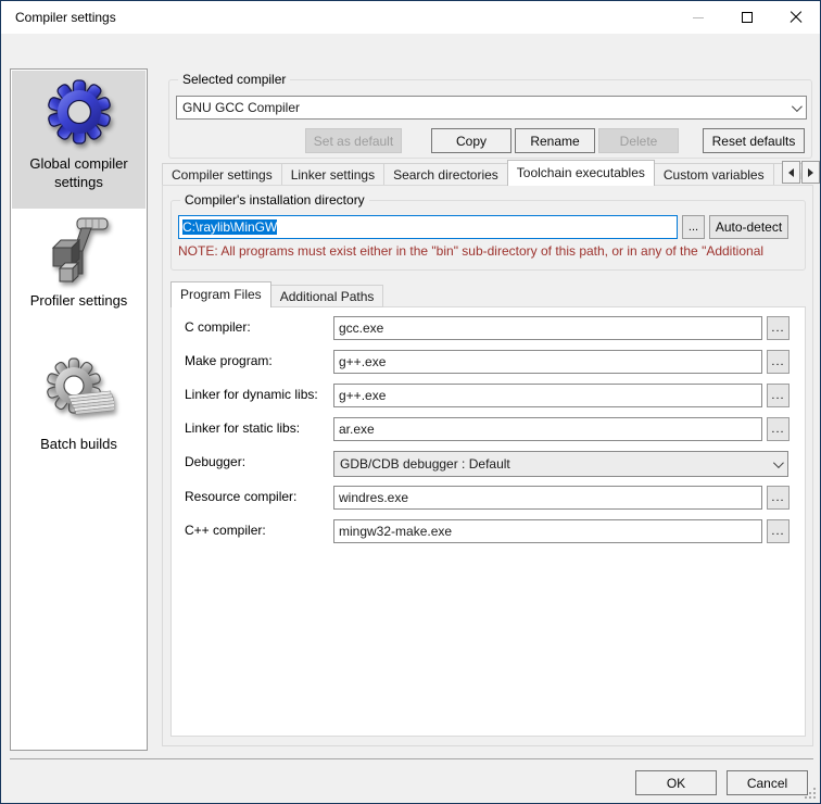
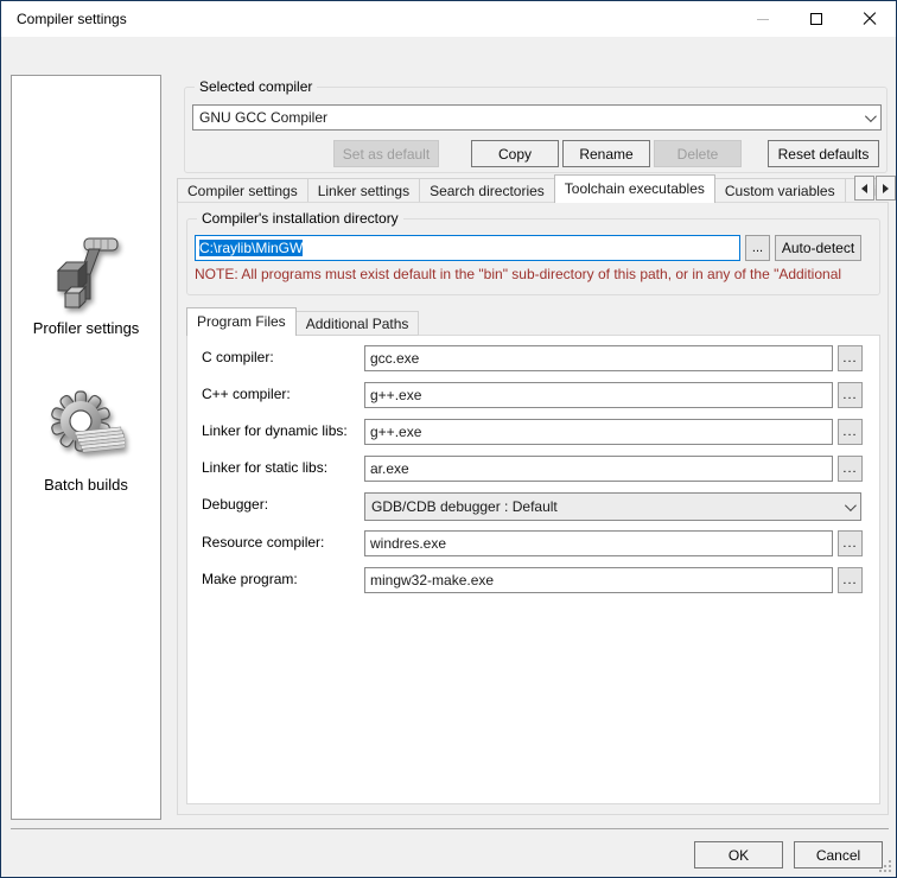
  Compiler settings
- Global compiler
- settings
  Profiler settings
  Batch builds
  Selected compiler
  GNU GCC Compiler
  Set as default
  Copy
  Rename
  Delete
  Reset defaults
  Compiler settings
  Linker settings
  Search directories
  Toolchain executables
  Custom variables
  Compiler's installation directory
  C:\raylib\MinGW
  ...
  Auto-detect
- NOTE: All programs must exist either in the "bin" sub-directory of this path, or in any of the "Additional
+ NOTE: All programs must exist default in the "bin" sub-directory of this path, or in any of the "Additional
  Program Files
  Additional Paths
  C compiler:
  gcc.exe
  ...
- Make program:
+ C++ compiler:
  g++.exe
  ...
  Linker for dynamic libs:
  g++.exe
  ...
  Linker for static libs:
  ar.exe
  ...
  Debugger:
  GDB/CDB debugger : Default
  Resource compiler:
  windres.exe
  ...
- C++ compiler:
+ Make program:
  mingw32-make.exe
  ...
  OK
  Cancel
